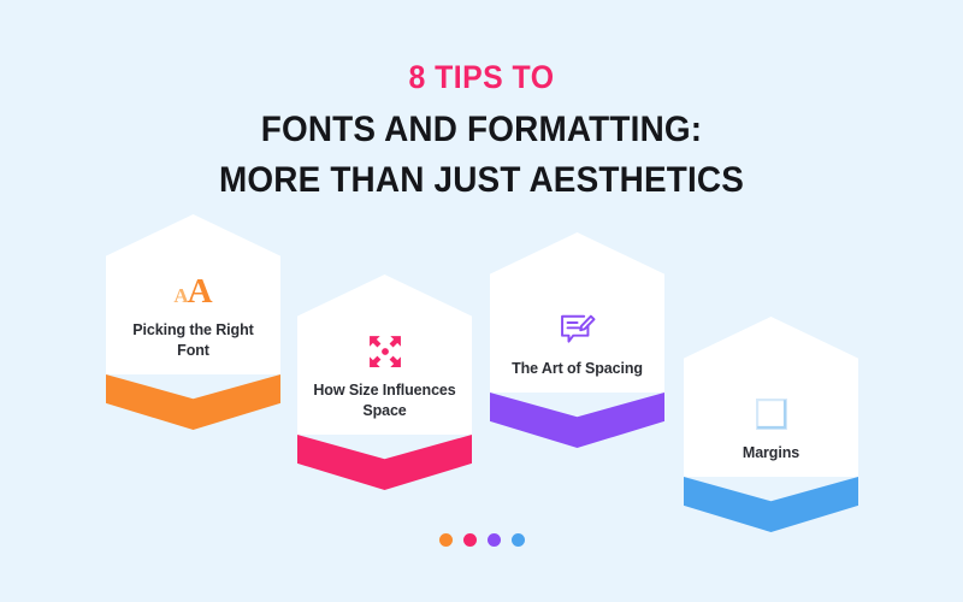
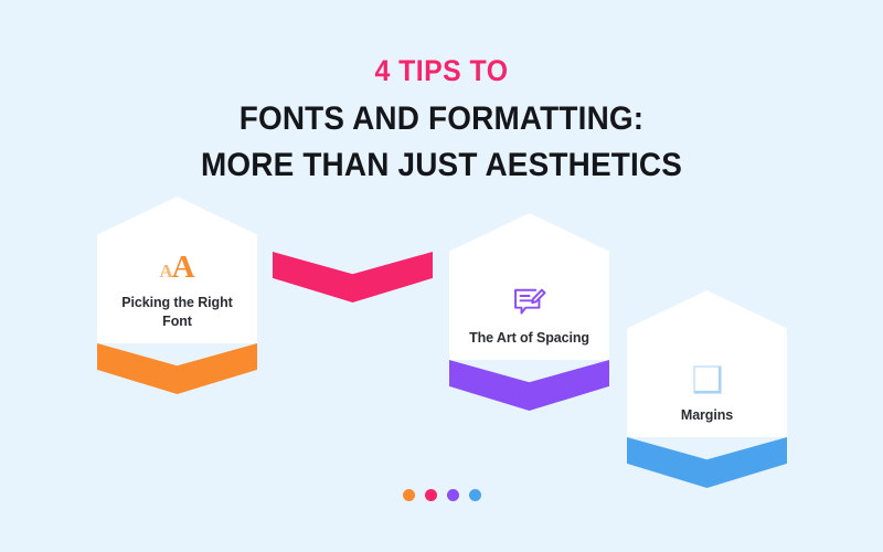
- 8 TIPS TO
+ 4 TIPS TO
  FONTS AND FORMATTING:
  MORE THAN JUST AESTHETICS
  A
  A
  Picking the Right Font
- How Size Influences Space
  The Art of Spacing
  Margins
